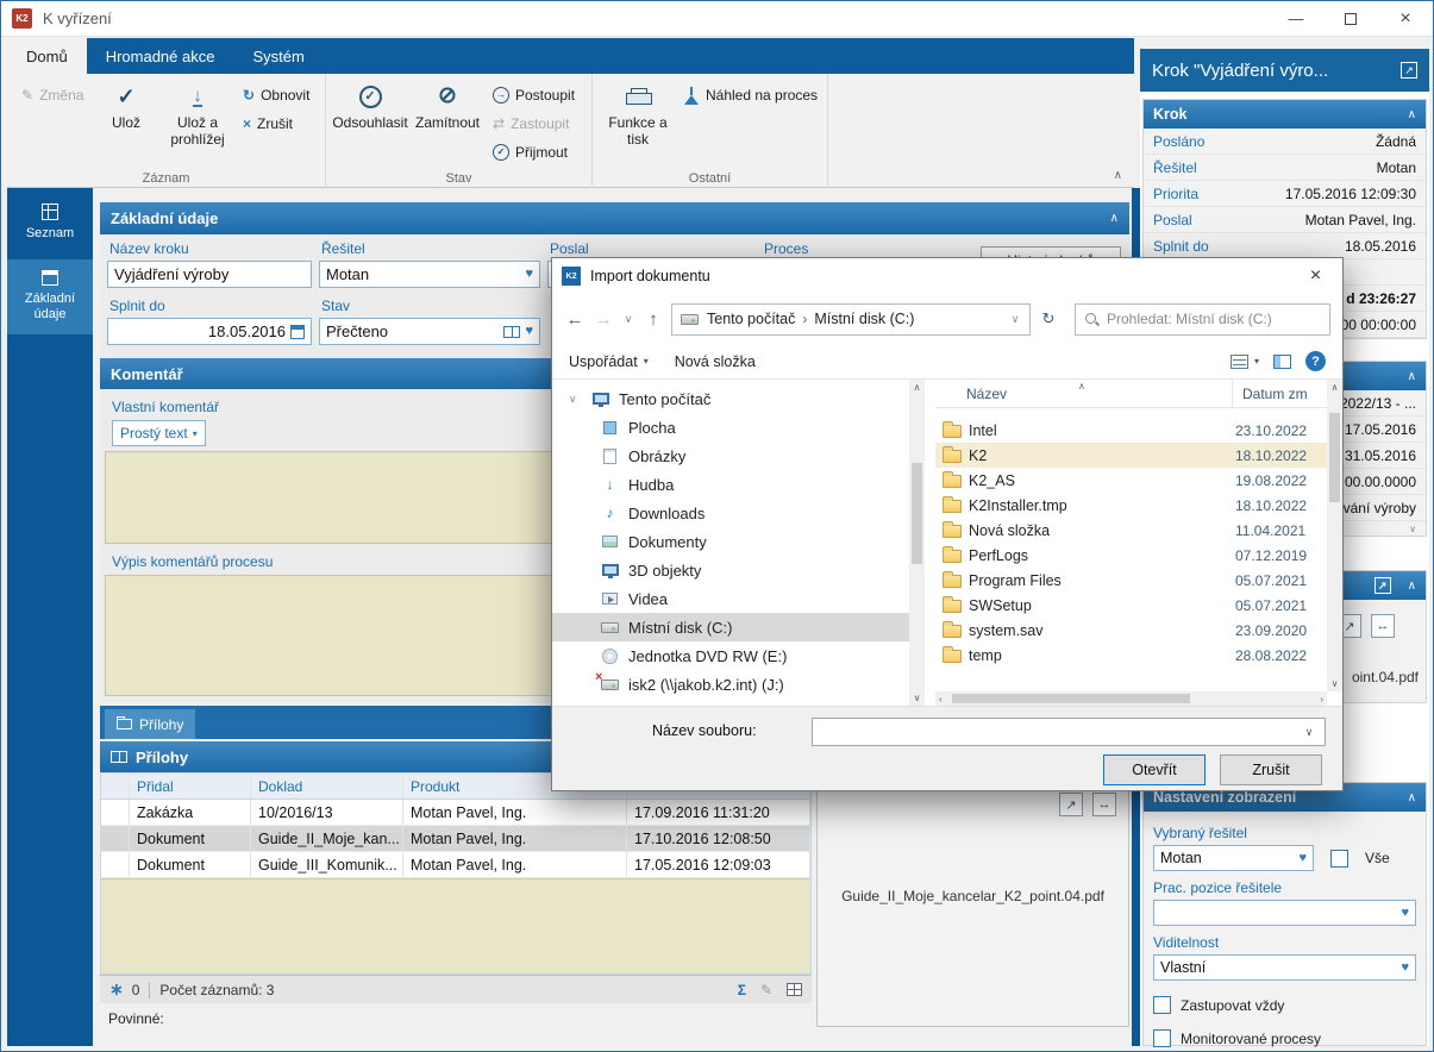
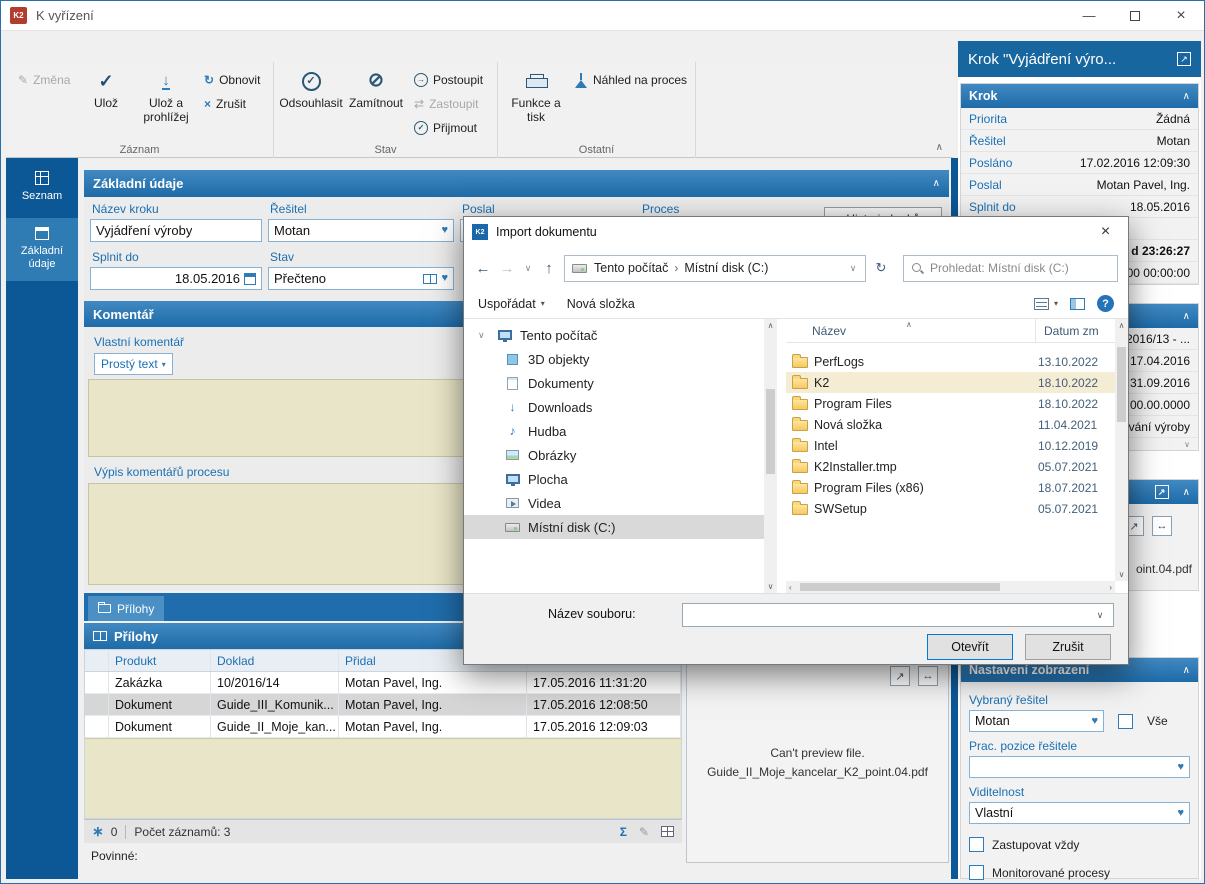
  K2
  K vyřízení
  —
  ×
- Domů
- Hromadné akce
- Systém
  ✎
  Změna
  ✓
  Ulož
  ↓
  Ulož a prohlížej
  ↻
  Obnovit
  ×
  Zrušit
  Záznam
  ✓
  Odsouhlasit
  ⊘
  Zamítnout
  →
  Postoupit
  ⇄
  Zastoupit
  ✓
  Přijmout
  Stav
  Funkce a tisk
  Náhled na proces
  Ostatní
  ∧
  Seznam
  Základní údaje
  Základní údaje
  ∧
  Název kroku
  Vyjádření výroby
  Řešitel
  Motan
  ♥
  Poslal
  Proces
  Splnit do
  18.05.2016
  Stav
  Přečteno
  ♥
  Komentář
  Vlastní komentář
  Prostý text
  ▾
  Výpis komentářů procesu
  Přílohy
  Přílohy
- Přidal
+ Produkt
  Doklad
- Produkt
+ Přidal
  Zakázka
- 10/2016/13
+ 10/2016/14
  Motan Pavel, Ing.
- 17.09.2016 11:31:20
+ 17.05.2016 11:31:20
  Dokument
- Guide_II_Moje_kan...
+ Guide_III_Komunik...
  Motan Pavel, Ing.
- 17.10.2016 12:08:50
+ 17.05.2016 12:08:50
  Dokument
- Guide_III_Komunik...
+ Guide_II_Moje_kan...
  Motan Pavel, Ing.
  17.05.2016 12:09:03
  ∗
  0
  Počet záznamů: 3
  Σ
  ✎
  Povinné:
  ↗
  ↔
+ Can't preview file.
  Guide_II_Moje_kancelar_K2_point.04.pdf
  Krok "Vyjádření výro...
  ↗
  Krok
  ∧
- Posláno
+ Priorita
  Žádná
  Řešitel
  Motan
- Priorita
+ Posláno
- 17.05.2016 12:09:30
+ 17.02.2016 12:09:30
  Poslal
  Motan Pavel, Ing.
  Splnit do
  18.05.2016
  d 23:26:27
  00 00:00:00
  ∧
- 2022/13 - ...
+ 2016/13 - ...
- 17.05.2016
+ 17.04.2016
- 31.05.2016
+ 31.09.2016
  00.00.0000
  vání výroby
  ∨
  ↗
  ∧
  ↗
  ↔
  oint.04.pdf
  Nastavení zobrazení
  ∧
  Vybraný řešitel
  Motan
  ♥
  Vše
  Prac. pozice řešitele
  ♥
  Viditelnost
  Vlastní
  ♥
  Zastupovat vždy
  Monitorované procesy
  Import dokumentu
  ×
  ←
  →
  ∨
  ↑
  Tento počítač
  ›
  Místní disk (C:)
  ∨
  ↻
  Prohledat: Místní disk (C:)
  Uspořádat
  ▾
  Nová složka
  ▾
  ?
  ∨
  Tento počítač
- Plocha
+ 3D objekty
- Obrázky
+ Dokumenty
  ↓
- Hudba
+ Downloads
  ♪
- Downloads
+ Hudba
- Dokumenty
+ Obrázky
- 3D objekty
+ Plocha
  Videa
  Místní disk (C:)
- Jednotka DVD RW (E:)
- isk2 (\\jakob.k2.int) (J:)
  ∧
  ∨
  ∧
  Název
  Datum zm
- Intel
+ PerfLogs
- 23.10.2022
+ 13.10.2022
  K2
  18.10.2022
- K2_AS
- 19.08.2022
- K2Installer.tmp
+ Program Files
  18.10.2022
  Nová složka
  11.04.2021
- PerfLogs
+ Intel
- 07.12.2019
+ 10.12.2019
- Program Files
+ K2Installer.tmp
  05.07.2021
+ Program Files (x86)
+ 18.07.2021
  SWSetup
  05.07.2021
- system.sav
- 23.09.2020
- temp
- 28.08.2022
  ∧
  ∨
  ‹
  ›
  Název souboru:
  ∨
  Otevřít
  Zrušit
